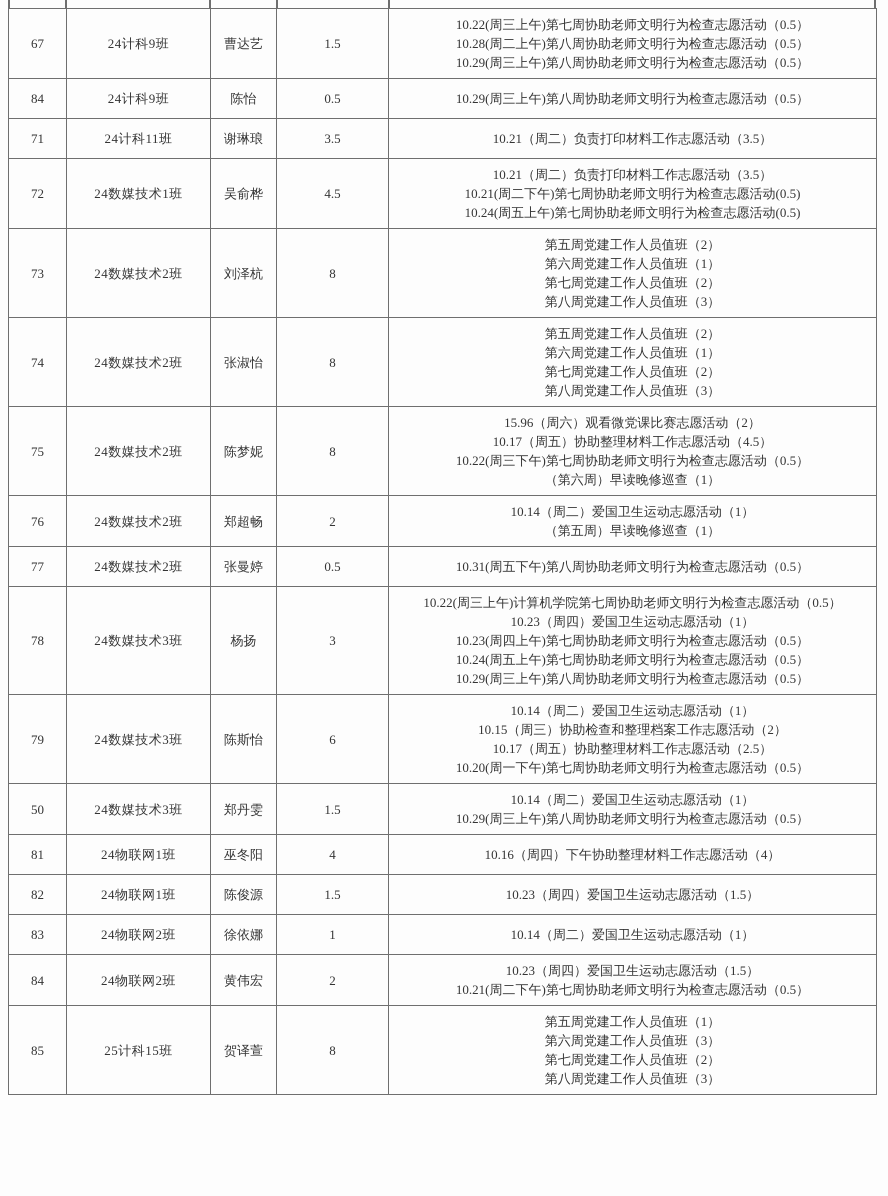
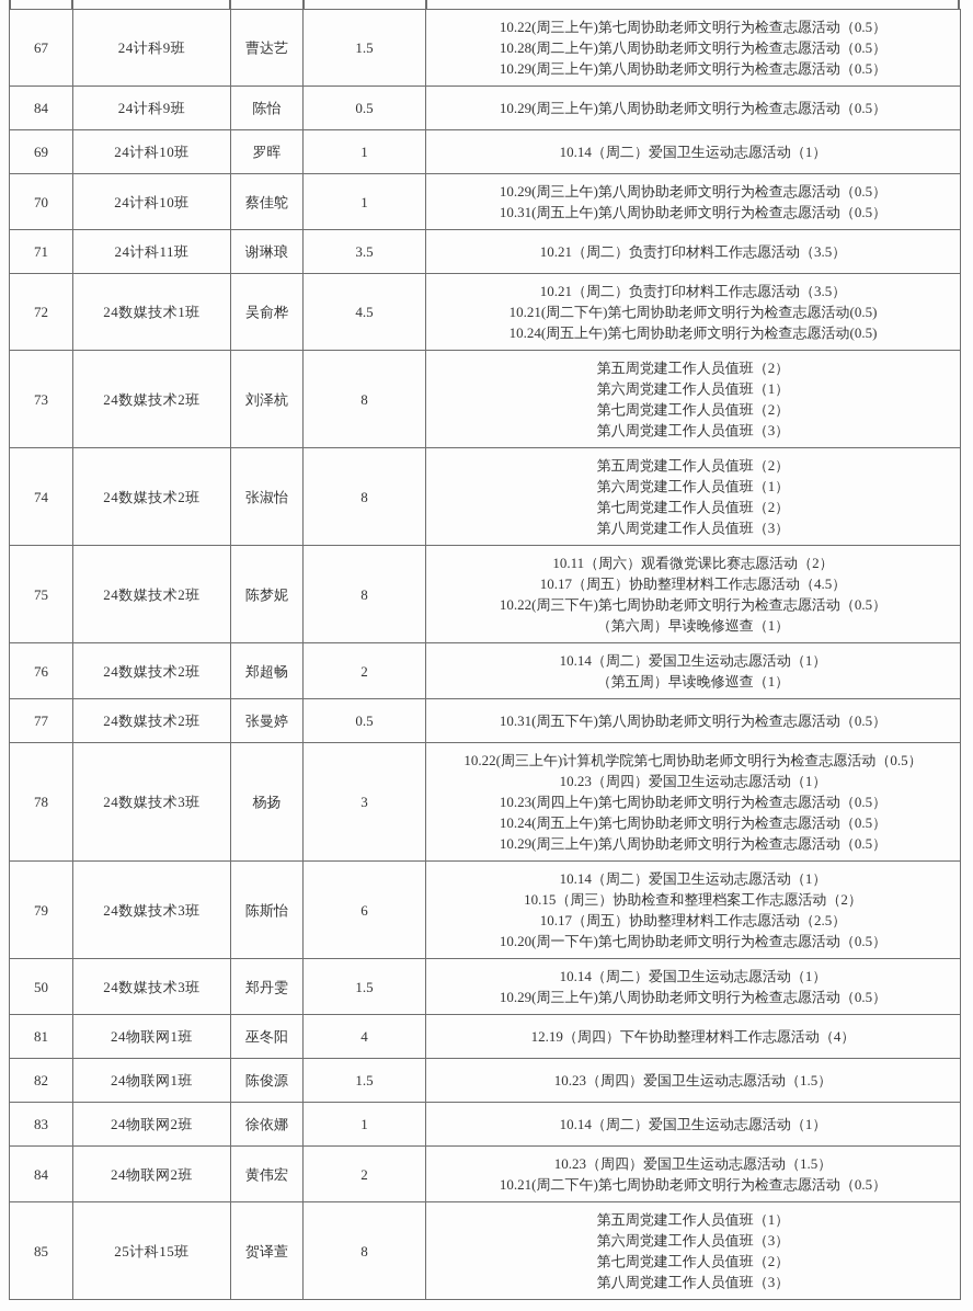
  67	24计科9班	曹达艺	1.5	10.22(周三上午)第七周协助老师文明行为检查志愿活动（0.5）10.28(周二上午)第八周协助老师文明行为检查志愿活动（0.5）10.29(周三上午)第八周协助老师文明行为检查志愿活动（0.5）
  84	24计科9班	陈怡	0.5	10.29(周三上午)第八周协助老师文明行为检查志愿活动（0.5）
+ 69	24计科10班	罗晖	1	10.14（周二）爱国卫生运动志愿活动（1）
+ 70	24计科10班	蔡佳鸵	1	10.29(周三上午)第八周协助老师文明行为检查志愿活动（0.5）10.31(周五上午)第八周协助老师文明行为检查志愿活动（0.5）
  71	24计科11班	谢琳琅	3.5	10.21（周二）负责打印材料工作志愿活动（3.5）
  72	24数媒技术1班	吴俞桦	4.5	10.21（周二）负责打印材料工作志愿活动（3.5）10.21(周二下午)第七周协助老师文明行为检查志愿活动(0.5)10.24(周五上午)第七周协助老师文明行为检查志愿活动(0.5)
  73	24数媒技术2班	刘泽杭	8	第五周党建工作人员值班（2）第六周党建工作人员值班（1）第七周党建工作人员值班（2）第八周党建工作人员值班（3）
  74	24数媒技术2班	张淑怡	8	第五周党建工作人员值班（2）第六周党建工作人员值班（1）第七周党建工作人员值班（2）第八周党建工作人员值班（3）
- 75	24数媒技术2班	陈梦妮	8	15.96（周六）观看微党课比赛志愿活动（2）10.17（周五）协助整理材料工作志愿活动（4.5）10.22(周三下午)第七周协助老师文明行为检查志愿活动（0.5）（第六周）早读晚修巡查（1）
+ 75	24数媒技术2班	陈梦妮	8	10.11（周六）观看微党课比赛志愿活动（2）10.17（周五）协助整理材料工作志愿活动（4.5）10.22(周三下午)第七周协助老师文明行为检查志愿活动（0.5）（第六周）早读晚修巡查（1）
  76	24数媒技术2班	郑超畅	2	10.14（周二）爱国卫生运动志愿活动（1）（第五周）早读晚修巡查（1）
  77	24数媒技术2班	张曼婷	0.5	10.31(周五下午)第八周协助老师文明行为检查志愿活动（0.5）
  78	24数媒技术3班	杨扬	3	10.22(周三上午)计算机学院第七周协助老师文明行为检查志愿活动（0.5）10.23（周四）爱国卫生运动志愿活动（1）10.23(周四上午)第七周协助老师文明行为检查志愿活动（0.5）10.24(周五上午)第七周协助老师文明行为检查志愿活动（0.5）10.29(周三上午)第八周协助老师文明行为检查志愿活动（0.5）
  79	24数媒技术3班	陈斯怡	6	10.14（周二）爱国卫生运动志愿活动（1）10.15（周三）协助检查和整理档案工作志愿活动（2）10.17（周五）协助整理材料工作志愿活动（2.5）10.20(周一下午)第七周协助老师文明行为检查志愿活动（0.5）
  50	24数媒技术3班	郑丹雯	1.5	10.14（周二）爱国卫生运动志愿活动（1）10.29(周三上午)第八周协助老师文明行为检查志愿活动（0.5）
- 81	24物联网1班	巫冬阳	4	10.16（周四）下午协助整理材料工作志愿活动（4）
+ 81	24物联网1班	巫冬阳	4	12.19（周四）下午协助整理材料工作志愿活动（4）
  82	24物联网1班	陈俊源	1.5	10.23（周四）爱国卫生运动志愿活动（1.5）
  83	24物联网2班	徐依娜	1	10.14（周二）爱国卫生运动志愿活动（1）
  84	24物联网2班	黄伟宏	2	10.23（周四）爱国卫生运动志愿活动（1.5）10.21(周二下午)第七周协助老师文明行为检查志愿活动（0.5）
  85	25计科15班	贺译萱	8	第五周党建工作人员值班（1）第六周党建工作人员值班（3）第七周党建工作人员值班（2）第八周党建工作人员值班（3）
